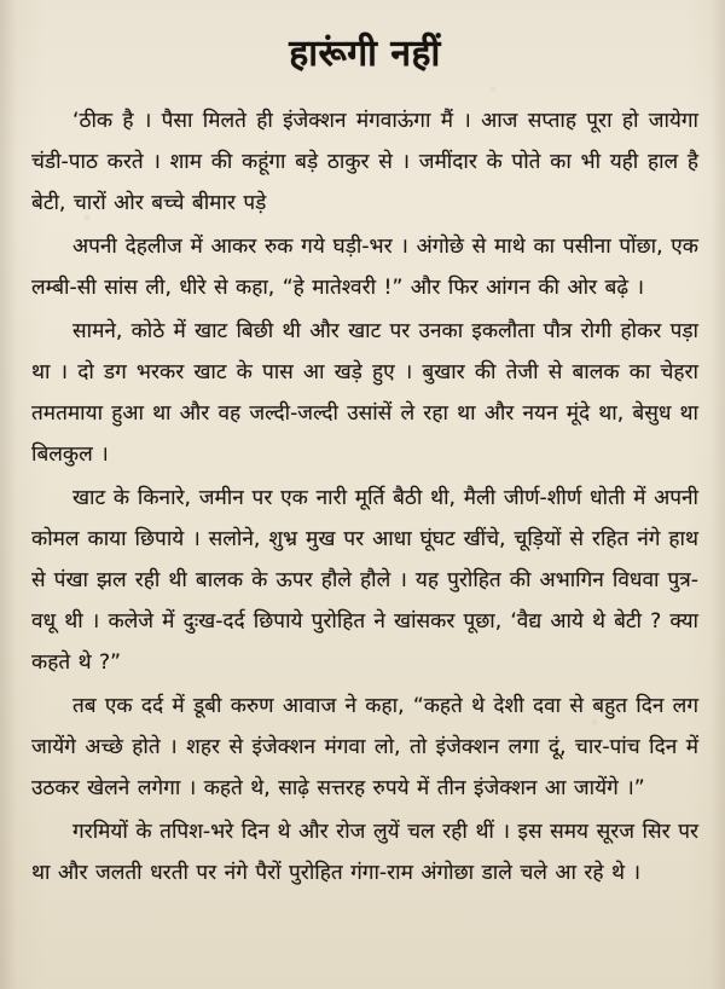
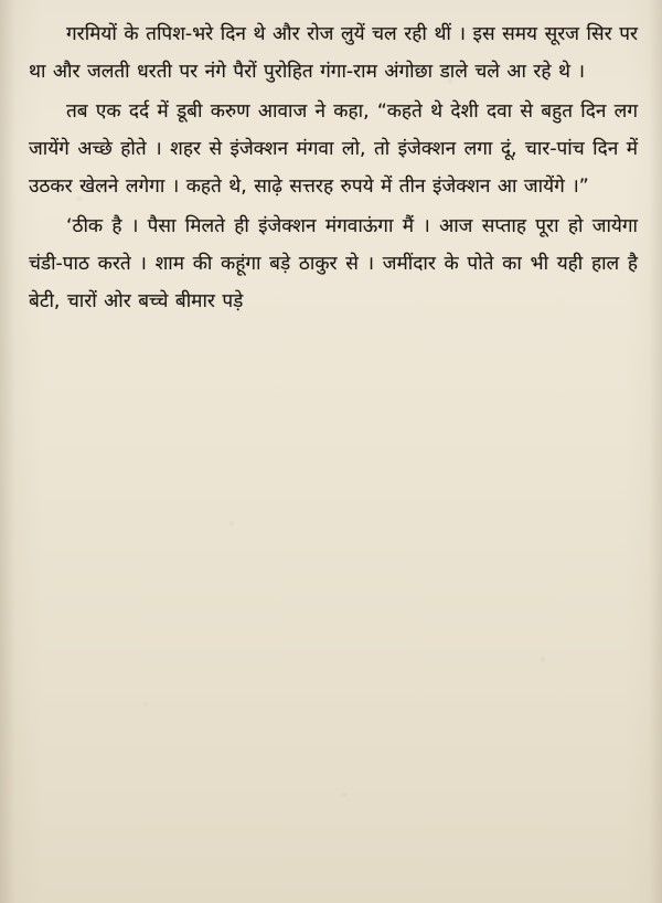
- हारूंगी नहीं
- ‘ठीक है । पैसा मिलते ही इंजेक्शन मंगवाऊंगा मैं । आज सप्ताह पूरा हो जायेगा चंडी-पाठ करते । शाम की कहूंगा बड़े ठाकुर से । जमींदार के पोते का भी यही हाल है बेटी, चारों ओर बच्चे बीमार पड़े
+ गरमियों के तपिश-भरे दिन थे और रोज लुयें चल रही थीं । इस समय सूरज सिर पर था और जलती धरती पर नंगे पैरों पुरोहित गंगा-राम अंगोछा डाले चले आ रहे थे ।
- अपनी देहलीज में आकर रुक गये घड़ी-भर । अंगोछे से माथे का पसीना पोंछा, एक लम्बी-सी सांस ली, धीरे से कहा, “हे मातेश्वरी !” और फिर आंगन की ओर बढ़े ।
- सामने, कोठे में खाट बिछी थी और खाट पर उनका इकलौता पौत्र रोगी होकर पड़ा था । दो डग भरकर खाट के पास आ खड़े हुए । बुखार की तेजी से बालक का चेहरा तमतमाया हुआ था और वह जल्दी-जल्दी उसांसें ले रहा था और नयन मूंदे था, बेसुध था बिलकुल ।
- खाट के किनारे, जमीन पर एक नारी मूर्ति बैठी थी, मैली जीर्ण-शीर्ण धोती में अपनी कोमल काया छिपाये । सलोने, शुभ्र मुख पर आधा घूंघट खींचे, चूड़ियों से रहित नंगे हाथ से पंखा झल रही थी बालक के ऊपर हौले हौले । यह पुरोहित की अभागिन विधवा पुत्र-वधू थी । कलेजे में दुःख-दर्द छिपाये पुरोहित ने खांसकर पूछा, ‘वैद्य आये थे बेटी ? क्या कहते थे ?”
  तब एक दर्द में डूबी करुण आवाज ने कहा, “कहते थे देशी दवा से बहुत दिन लग जायेंगे अच्छे होते । शहर से इंजेक्शन मंगवा लो, तो इंजेक्शन लगा दूं, चार-पांच दिन में उठकर खेलने लगेगा । कहते थे, साढ़े सत्तरह रुपये में तीन इंजेक्शन आ जायेंगे ।”
- गरमियों के तपिश-भरे दिन थे और रोज लुयें चल रही थीं । इस समय सूरज सिर पर था और जलती धरती पर नंगे पैरों पुरोहित गंगा-राम अंगोछा डाले चले आ रहे थे ।
+ ‘ठीक है । पैसा मिलते ही इंजेक्शन मंगवाऊंगा मैं । आज सप्ताह पूरा हो जायेगा चंडी-पाठ करते । शाम की कहूंगा बड़े ठाकुर से । जमींदार के पोते का भी यही हाल है बेटी, चारों ओर बच्चे बीमार पड़े
